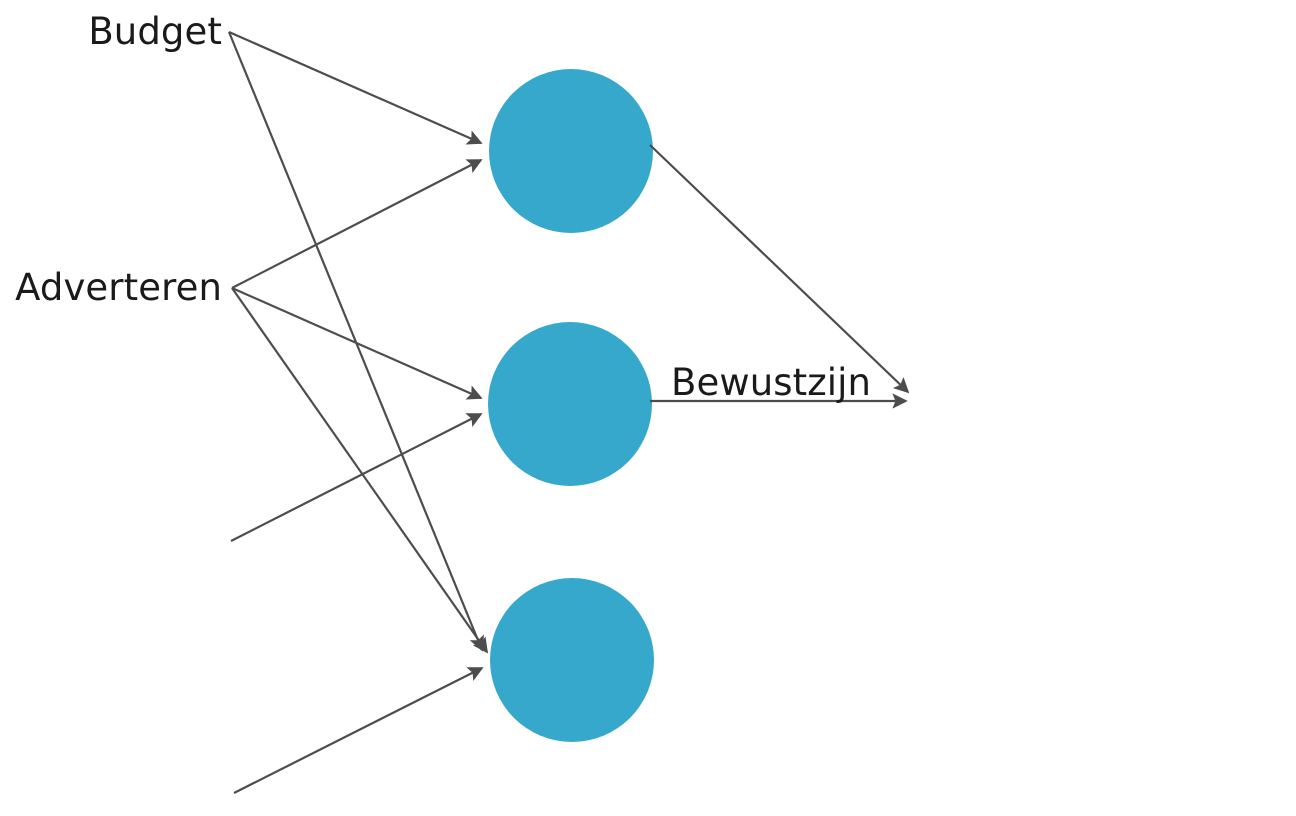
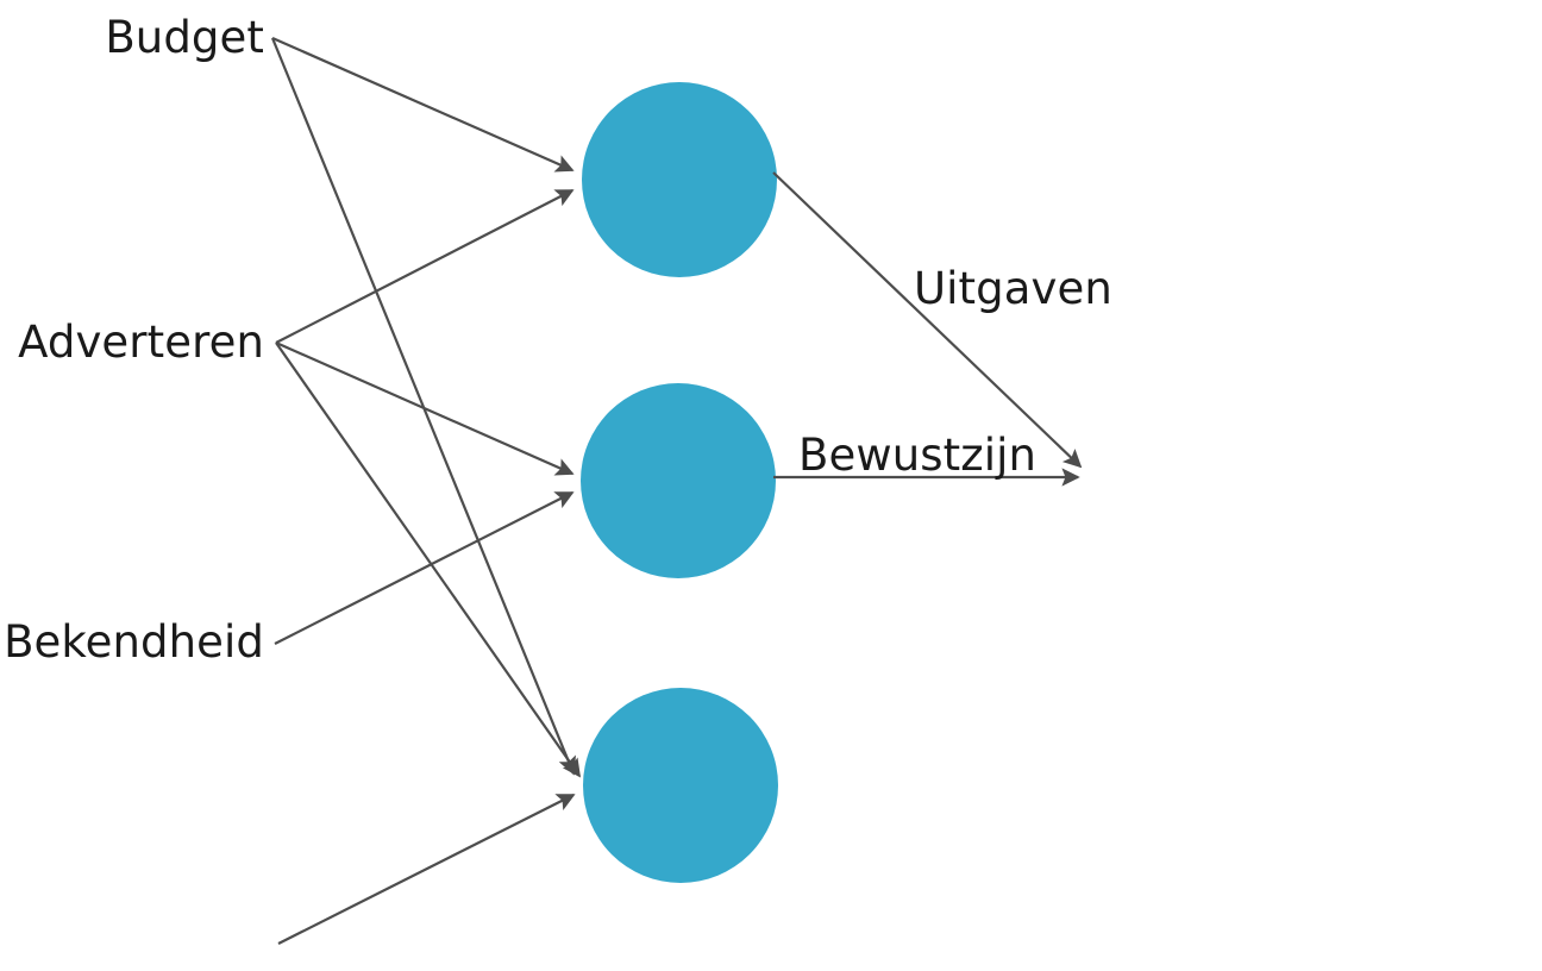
  Budget
  Adverteren
+ Bekendheid
+ Uitgaven
  Bewustzijn
